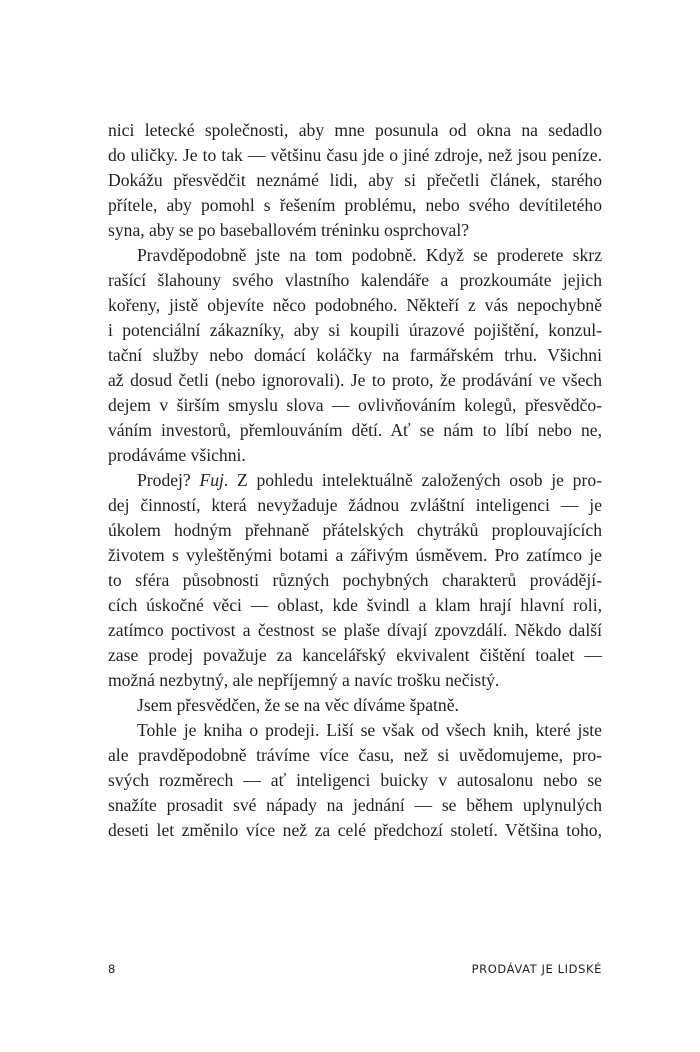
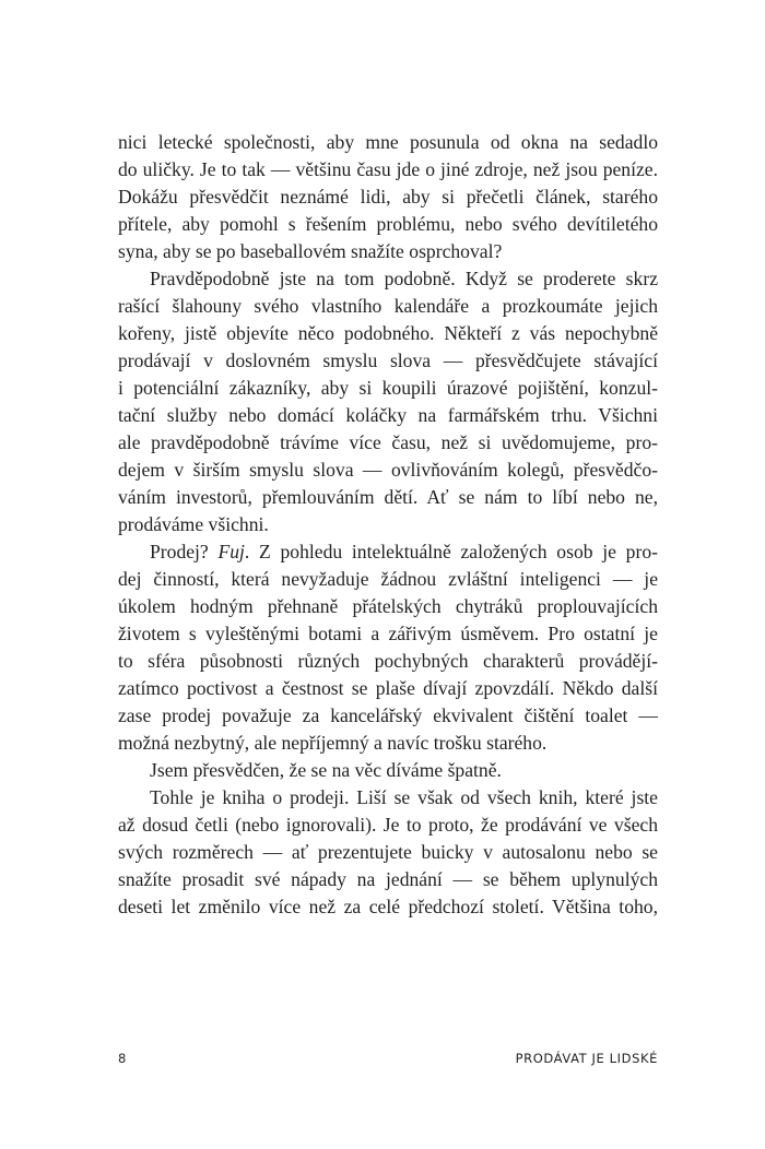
  nici letecké společnosti, aby mne posunula od okna na sedadlo
  do uličky. Je to tak — většinu času jde o jiné zdroje, než jsou peníze.
  Dokážu přesvědčit neznámé lidi, aby si přečetli článek, starého
  přítele, aby pomohl s řešením problému, nebo svého devítiletého
- syna, aby se po baseballovém tréninku osprchoval?
+ syna, aby se po baseballovém snažíte osprchoval?
  Pravděpodobně jste na tom podobně. Když se proderete skrz
  rašící šlahouny svého vlastního kalendáře a prozkoumáte jejich
  kořeny, jistě objevíte něco podobného. Někteří z vás nepochybně
+ prodávají v doslovném smyslu slova — přesvědčujete stávající
  i potenciální zákazníky, aby si koupili úrazové pojištění, konzul-
  tační služby nebo domácí koláčky na farmářském trhu. Všichni
- až dosud četli (nebo ignorovali). Je to proto, že prodávání ve všech
+ ale pravděpodobně trávíme více času, než si uvědomujeme, pro-
  dejem v širším smyslu slova — ovlivňováním kolegů, přesvědčo-
  váním investorů, přemlouváním dětí. Ať se nám to líbí nebo ne,
  prodáváme všichni.
  Prodej? Fuj. Z pohledu intelektuálně založených osob je pro-
  dej činností, která nevyžaduje žádnou zvláštní inteligenci — je
  úkolem hodným přehnaně přátelských chytráků proplouvajících
- životem s vyleštěnými botami a zářivým úsměvem. Pro zatímco je
+ životem s vyleštěnými botami a zářivým úsměvem. Pro ostatní je
  to sféra působnosti různých pochybných charakterů provádějí-
- cích úskočné věci — oblast, kde švindl a klam hrají hlavní roli,
  zatímco poctivost a čestnost se plaše dívají zpovzdálí. Někdo další
  zase prodej považuje za kancelářský ekvivalent čištění toalet —
- možná nezbytný, ale nepříjemný a navíc trošku nečistý.
+ možná nezbytný, ale nepříjemný a navíc trošku starého.
  Jsem přesvědčen, že se na věc díváme špatně.
  Tohle je kniha o prodeji. Liší se však od všech knih, které jste
- ale pravděpodobně trávíme více času, než si uvědomujeme, pro-
+ až dosud četli (nebo ignorovali). Je to proto, že prodávání ve všech
- svých rozměrech — ať inteligenci buicky v autosalonu nebo se
+ svých rozměrech — ať prezentujete buicky v autosalonu nebo se
  snažíte prosadit své nápady na jednání — se během uplynulých
  deseti let změnilo více než za celé předchozí století. Většina toho,
  8
  PRODÁVAT JE LIDSKÉ
